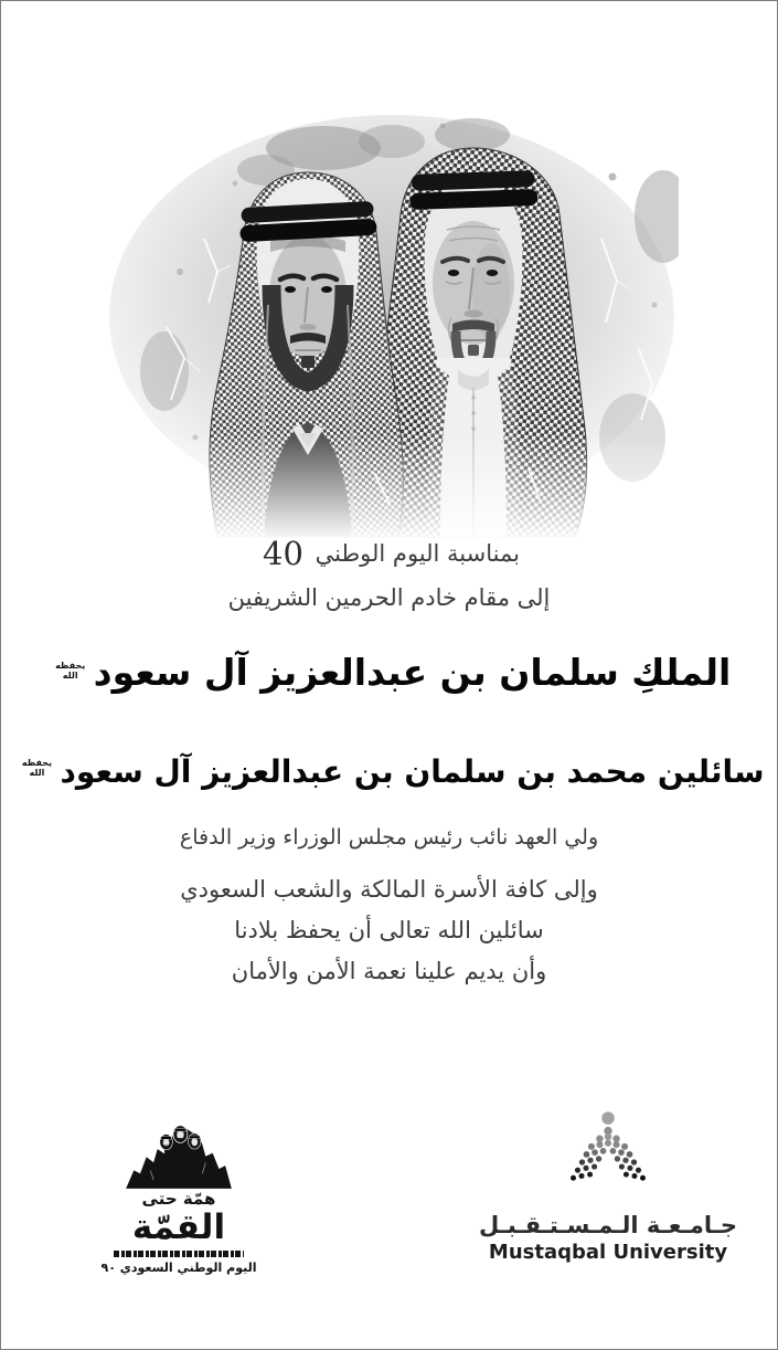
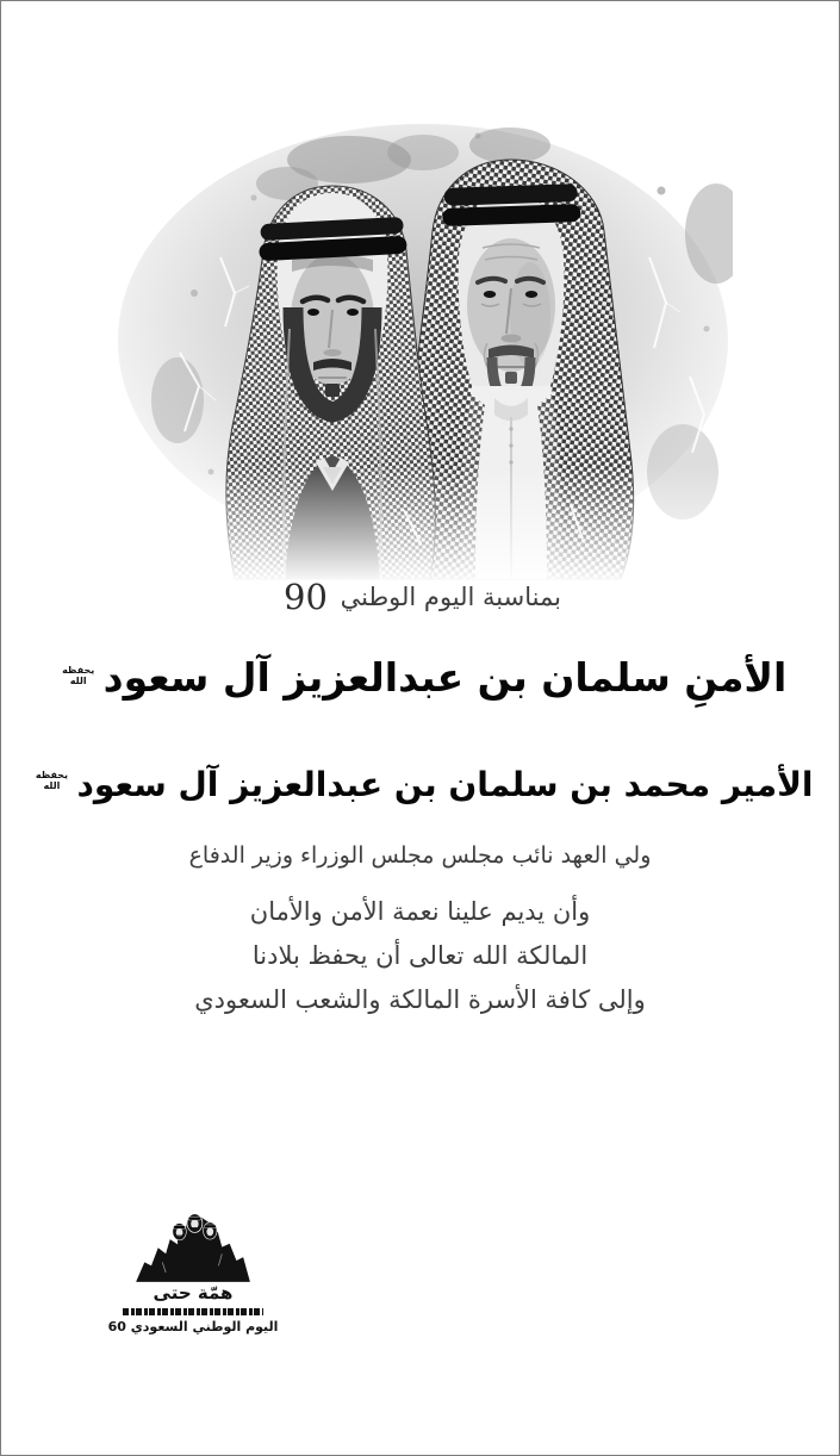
- بمناسبة اليوم الوطني 40
+ بمناسبة اليوم الوطني 90
- إلى مقام خادم الحرمين الشريفين
- الملكِ سلمان بن عبدالعزيز آل سعوديحفظه الله
+ الأمنِ سلمان بن عبدالعزيز آل سعوديحفظه الله
- سائلين محمد بن سلمان بن عبدالعزيز آل سعوديحفظه الله
+ الأمير محمد بن سلمان بن عبدالعزيز آل سعوديحفظه الله
- ولي العهد نائب رئيس مجلس الوزراء وزير الدفاع
+ ولي العهد نائب مجلس مجلس الوزراء وزير الدفاع
- وإلى كافة الأسرة المالكة والشعب السعودي
+ وأن يديم علينا نعمة الأمن والأمان
- سائلين الله تعالى أن يحفظ بلادنا
+ المالكة الله تعالى أن يحفظ بلادنا
- وأن يديم علينا نعمة الأمن والأمان
+ وإلى كافة الأسرة المالكة والشعب السعودي
  همّة حتى
- القمّة
- اليوم الوطني السعودي ٩٠
+ اليوم الوطني السعودي 60
- جـامـعـة الـمـسـتـقـبـل
- Mustaqbal University
